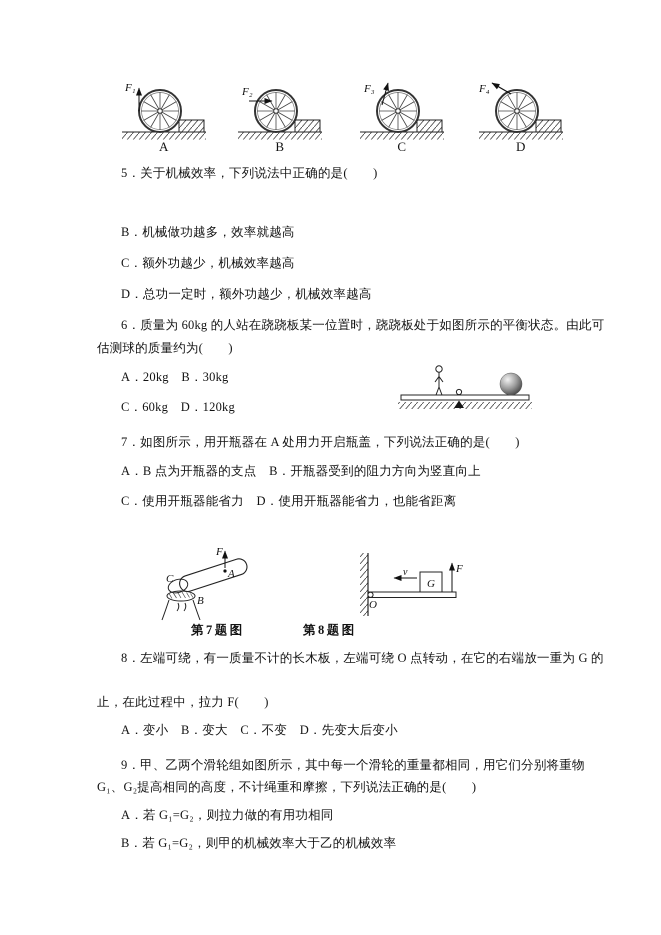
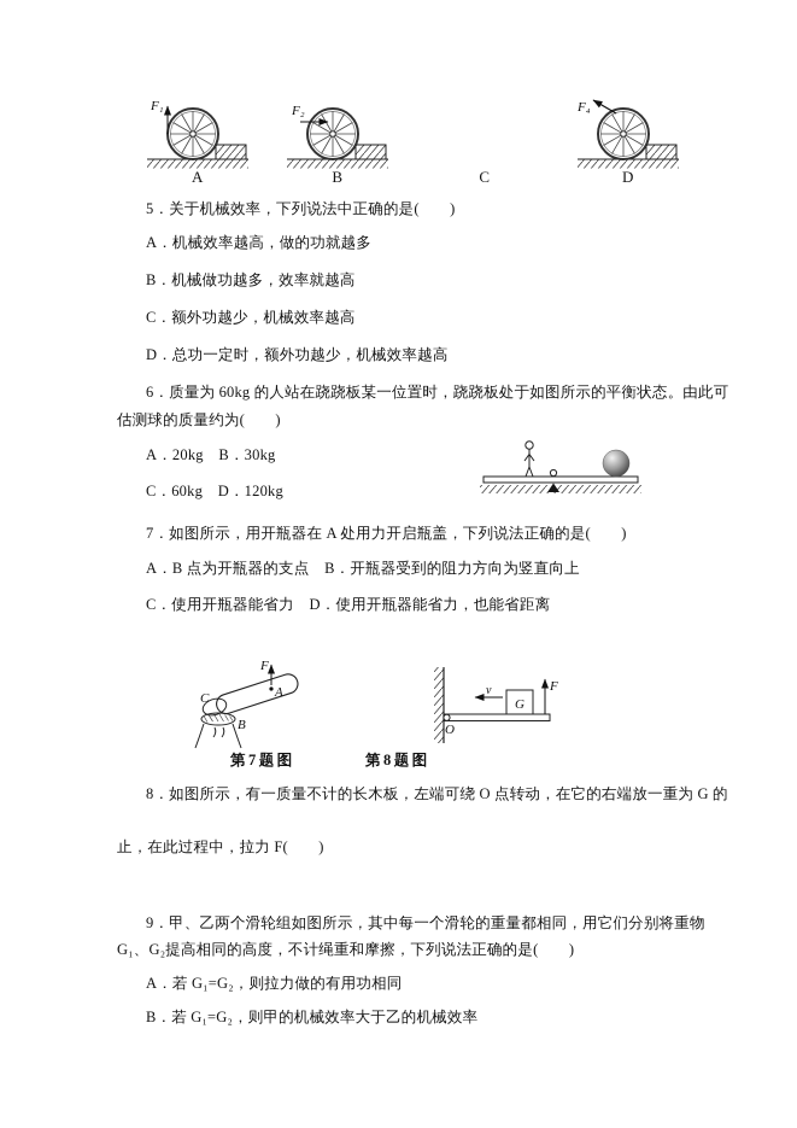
  F₁
  A
  F₂
  B
- F₃
  C
  F₄
  D
  5．关于机械效率，下列说法中正确的是( )
+ A．机械效率越高，做的功就越多
  B．机械做功越多，效率就越高
  C．额外功越少，机械效率越高
  D．总功一定时，额外功越少，机械效率越高
  6．质量为 60kg 的人站在跷跷板某一位置时，跷跷板处于如图所示的平衡状态。由此可
  估测球的质量约为( )
  A．20kg B．30kg
  C．60kg D．120kg
  7．如图所示，用开瓶器在 A 处用力开启瓶盖，下列说法正确的是( )
  A．B 点为开瓶器的支点 B．开瓶器受到的阻力方向为竖直向上
  C．使用开瓶器能省力 D．使用开瓶器能省力，也能省距离
  F
  A
  C
  B
  O
  G
  v
  F
  第7题图
  第8题图
- 8．左端可绕，有一质量不计的长木板，左端可绕 O 点转动，在它的右端放一重为 G 的
+ 8．如图所示，有一质量不计的长木板，左端可绕 O 点转动，在它的右端放一重为 G 的
  止，在此过程中，拉力 F( )
- A．变小 B．变大 C．不变 D．先变大后变小
  9．甲、乙两个滑轮组如图所示，其中每一个滑轮的重量都相同，用它们分别将重物
  G₁、G₂提高相同的高度，不计绳重和摩擦，下列说法正确的是( )
  A．若 G₁=G₂，则拉力做的有用功相同
  B．若 G₁=G₂，则甲的机械效率大于乙的机械效率
